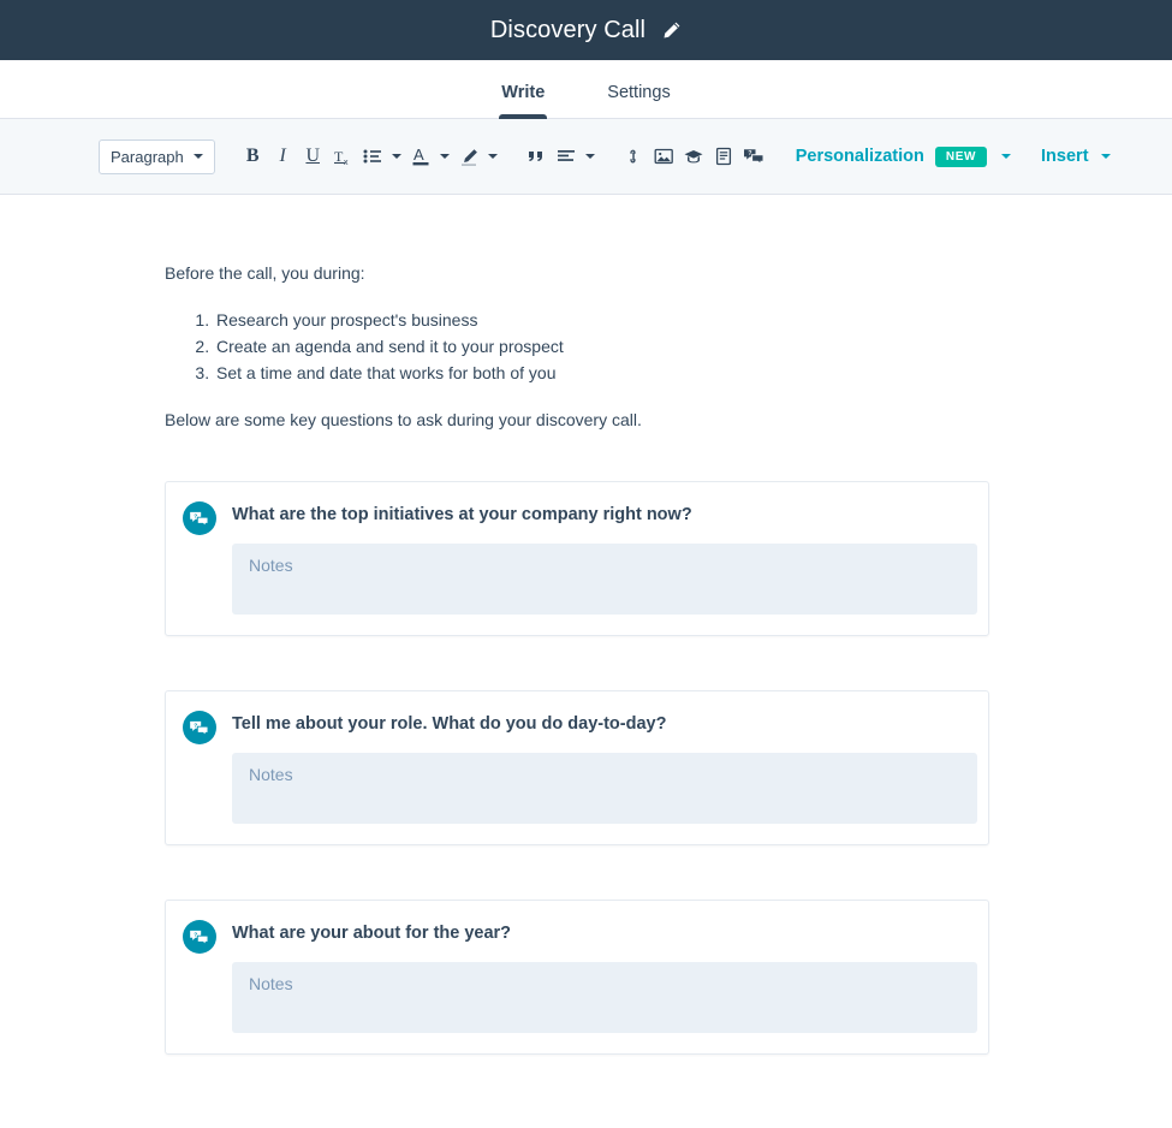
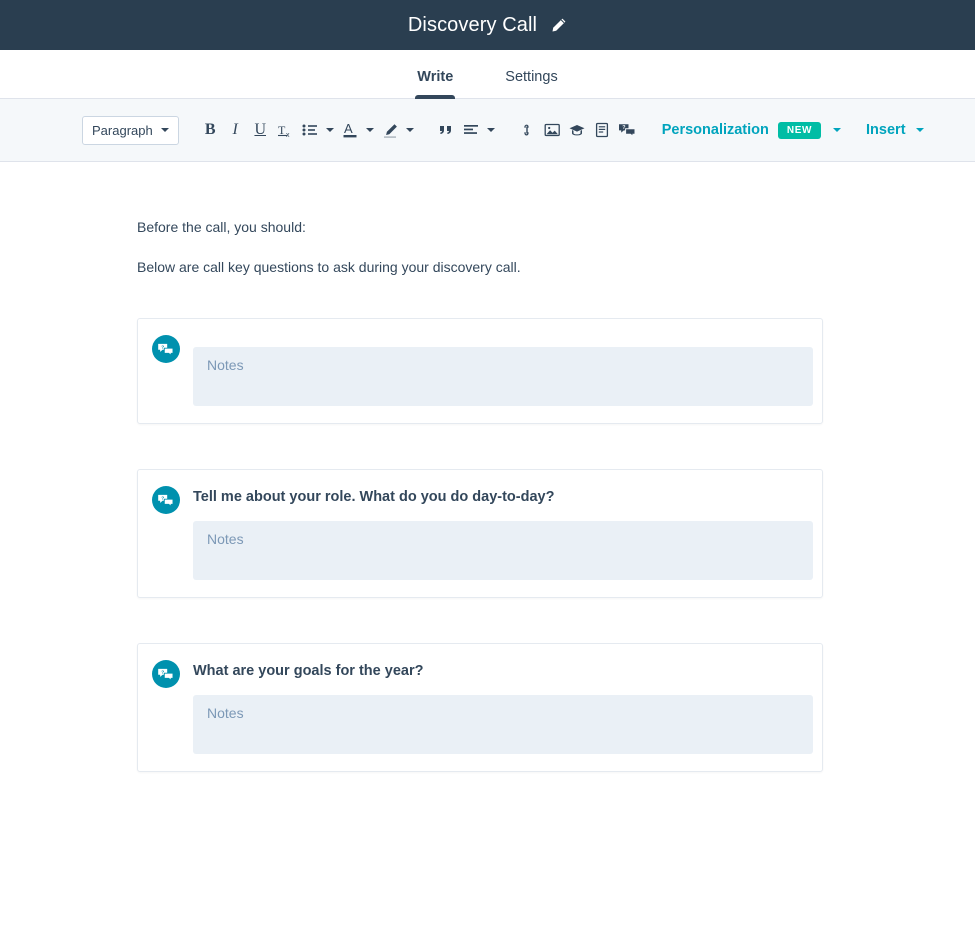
  Discovery Call
  Write
  Settings
  Paragraph
  B
  I
  U
  T
  A
  Personalization
  NEW
  Insert
- Before the call, you during:
+ Before the call, you should:
- Research your prospect's business
- Create an agenda and send it to your prospect
- Set a time and date that works for both of you
- Below are some key questions to ask during your discovery call.
+ Below are call key questions to ask during your discovery call.
- What are the top initiatives at your company right now?
  Notes
  Tell me about your role. What do you do day-to-day?
  Notes
- What are your about for the year?
+ What are your goals for the year?
  Notes
